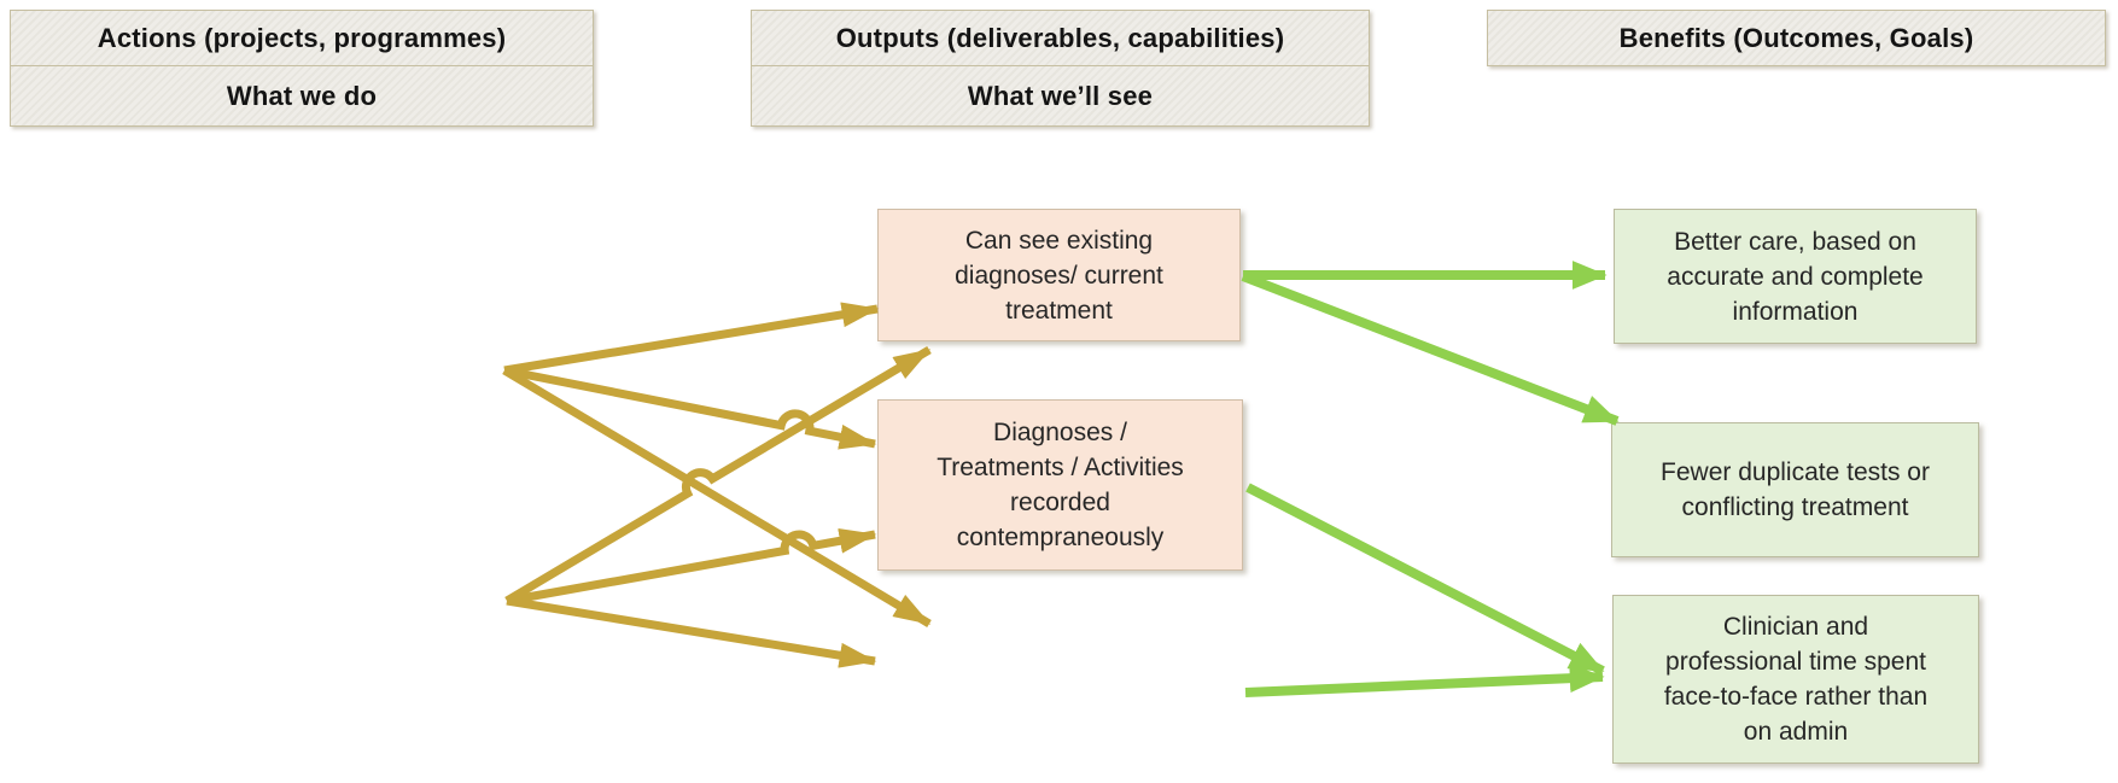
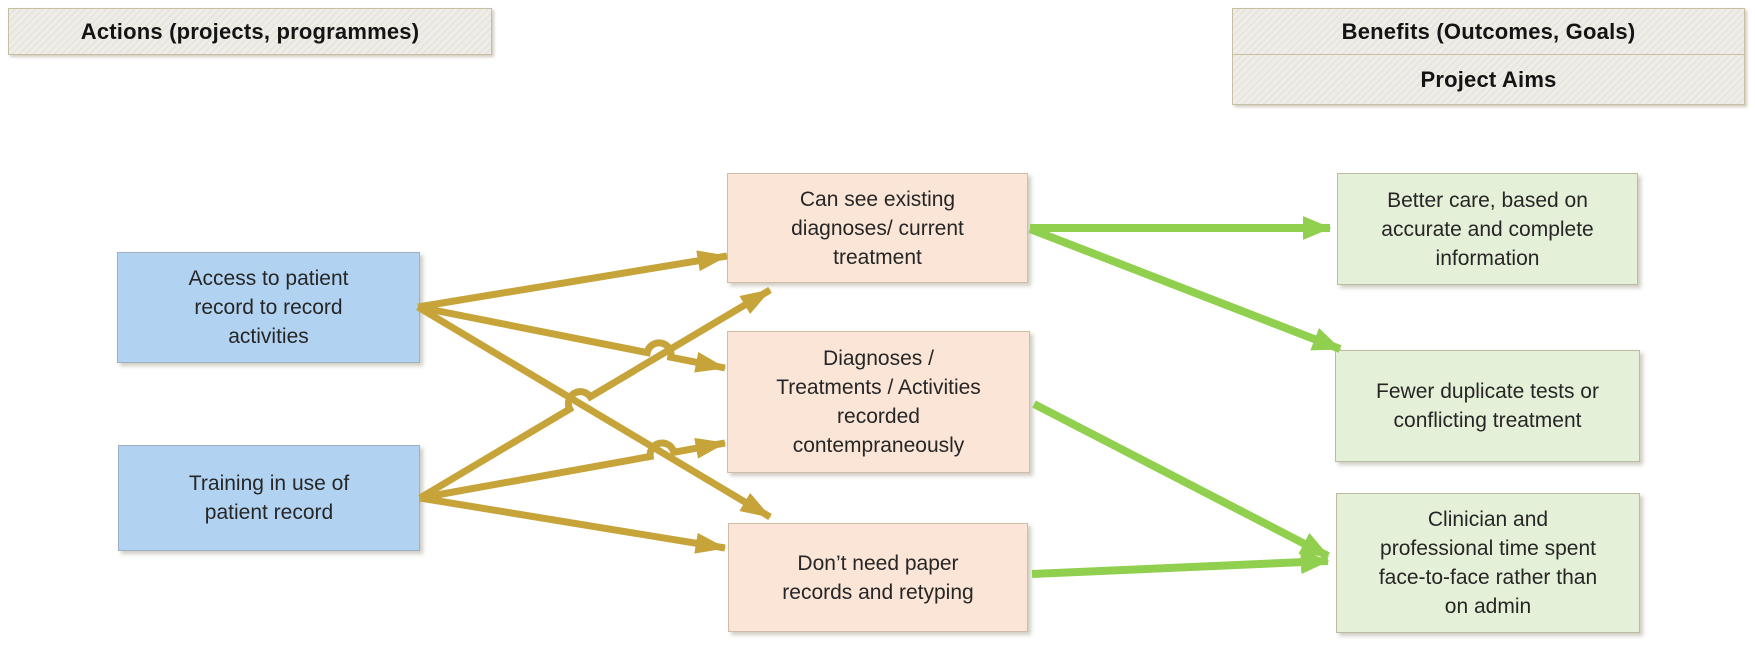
  Actions (projects, programmes)
- What we do
- Outputs (deliverables, capabilities)
- What we’ll see
  Benefits (Outcomes, Goals)
+ Project Aims
+ Access to patient
+ record to record
+ activities
+ Training in use of
+ patient record
  Can see existing
  diagnoses/ current
  treatment
  Diagnoses /
  Treatments / Activities
  recorded
  contempraneously
+ Don’t need paper
+ records and retyping
  Better care, based on
  accurate and complete
  information
  Fewer duplicate tests or
  conflicting treatment
  Clinician and
  professional time spent
  face-to-face rather than
  on admin
